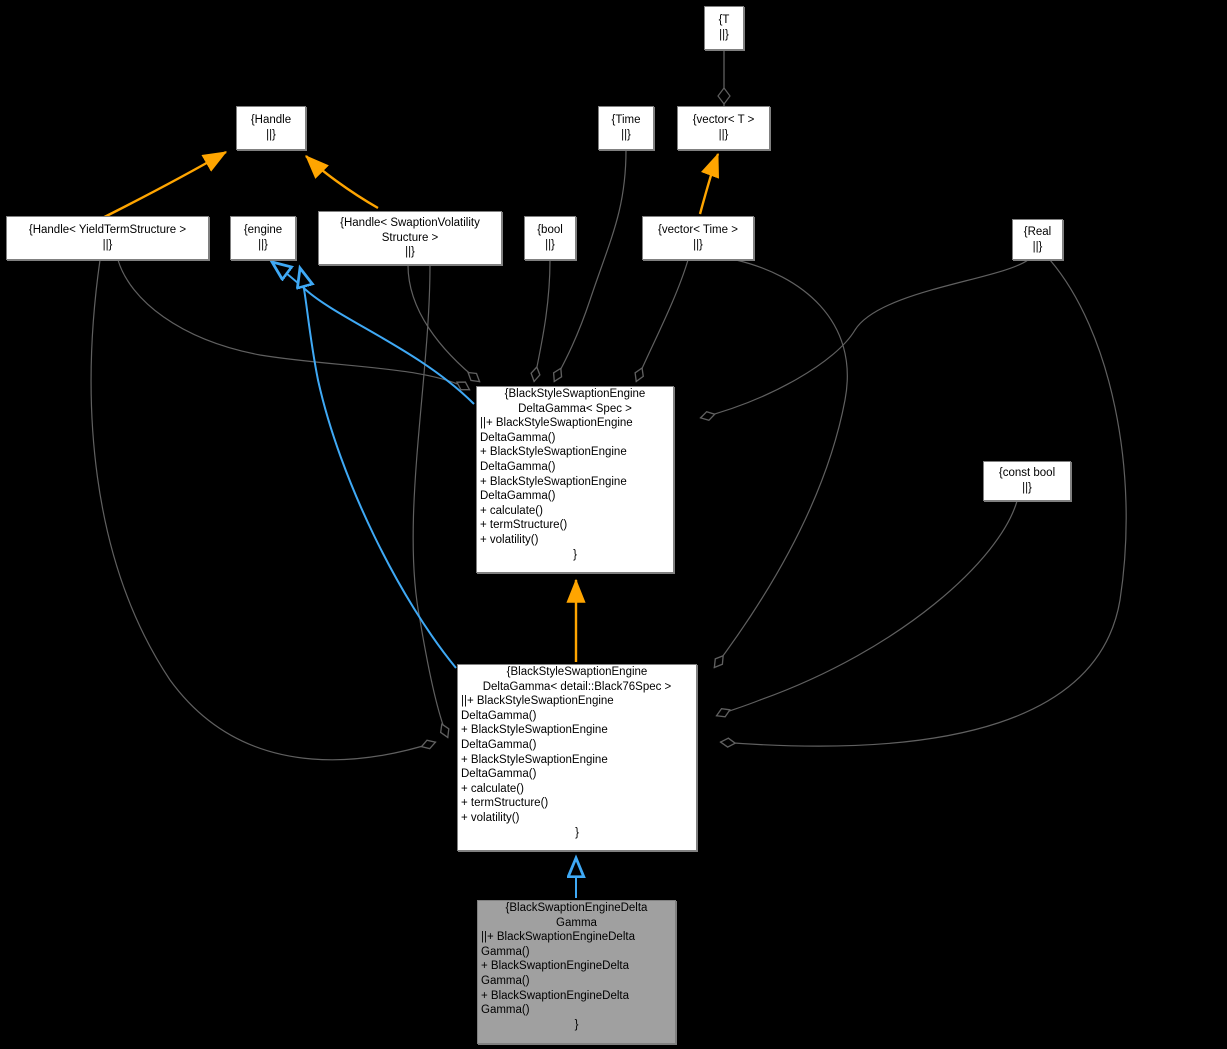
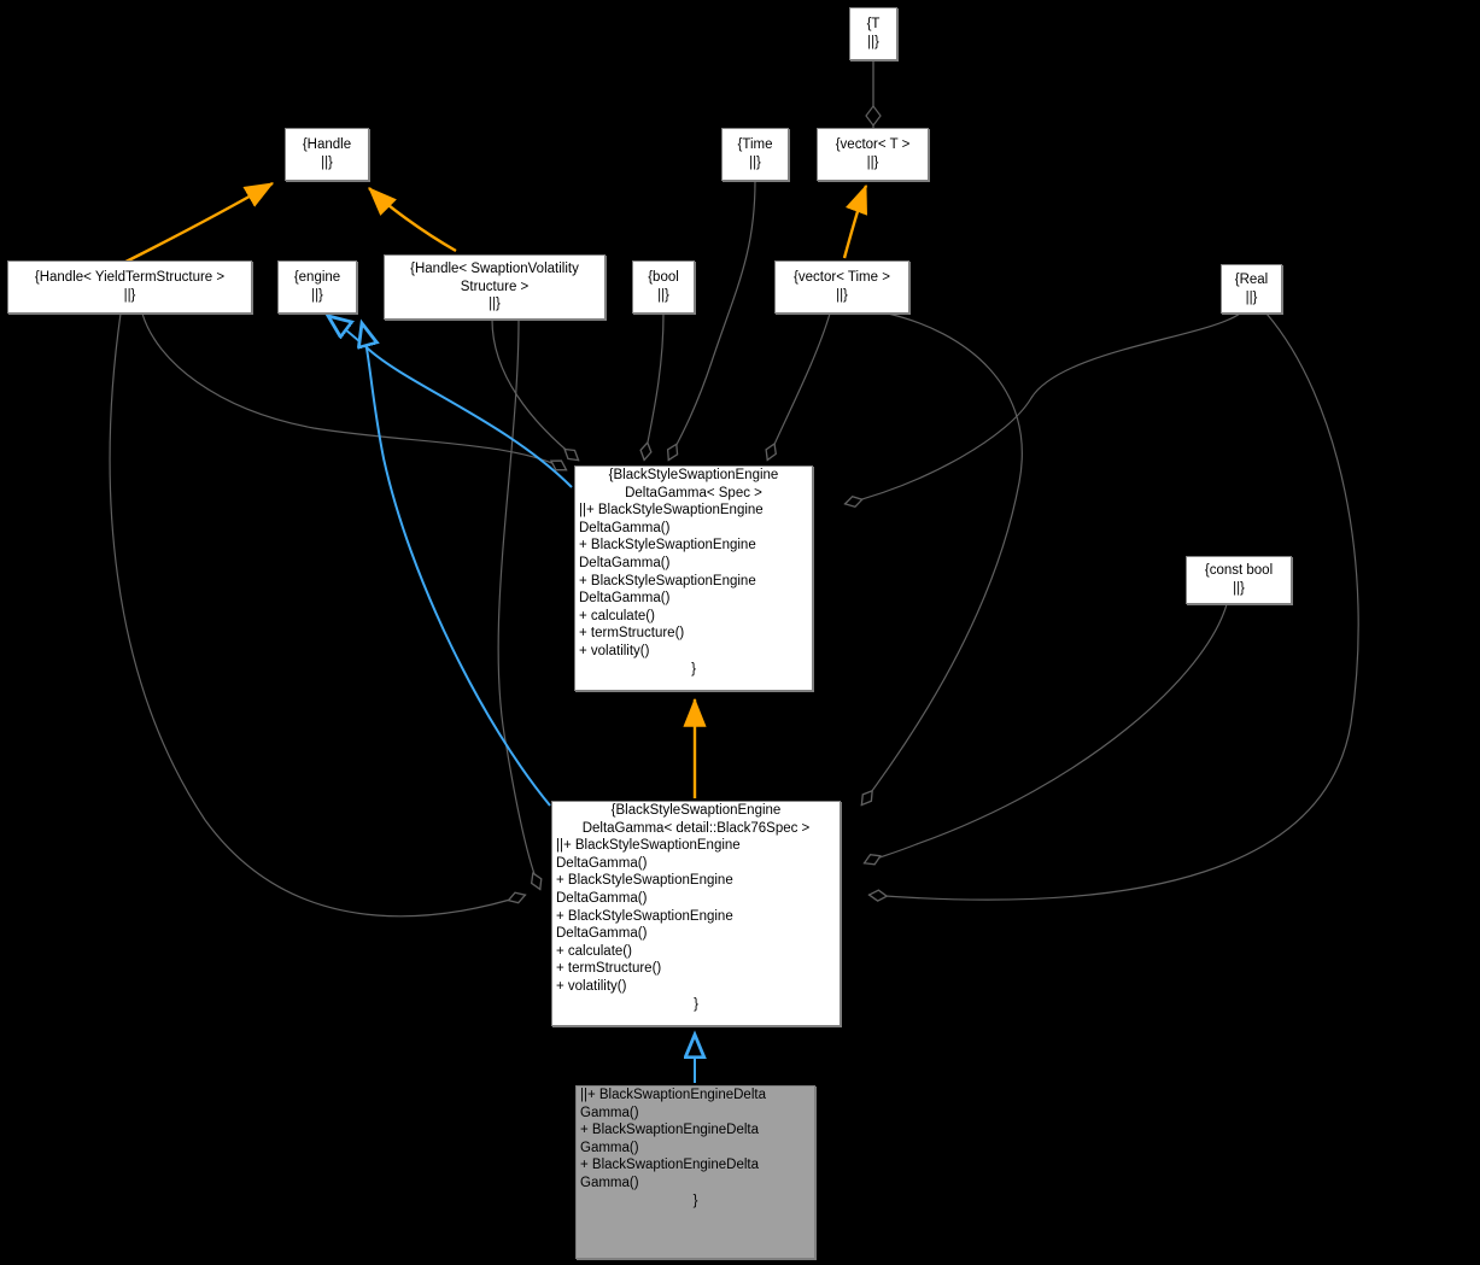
  {T
  ||}
  {Handle
  ||}
  {Time
  ||}
  {vector< T >
  ||}
  {Handle< YieldTermStructure >
  ||}
  {engine
  ||}
  {Handle< SwaptionVolatility
  Structure >
  ||}
  {bool
  ||}
  {vector< Time >
  ||}
  {Real
  ||}
  {const bool
  ||}
  {BlackStyleSwaptionEngine
  DeltaGamma< Spec >
  ||+ BlackStyleSwaptionEngine
  DeltaGamma()
  + BlackStyleSwaptionEngine
  DeltaGamma()
  + BlackStyleSwaptionEngine
  DeltaGamma()
  + calculate()
  + termStructure()
  + volatility()
  }
  {BlackStyleSwaptionEngine
  DeltaGamma< detail::Black76Spec >
  ||+ BlackStyleSwaptionEngine
  DeltaGamma()
  + BlackStyleSwaptionEngine
  DeltaGamma()
  + BlackStyleSwaptionEngine
  DeltaGamma()
  + calculate()
  + termStructure()
  + volatility()
  }
- {BlackSwaptionEngineDelta
- Gamma
  ||+ BlackSwaptionEngineDelta
  Gamma()
  + BlackSwaptionEngineDelta
  Gamma()
  + BlackSwaptionEngineDelta
  Gamma()
  }
